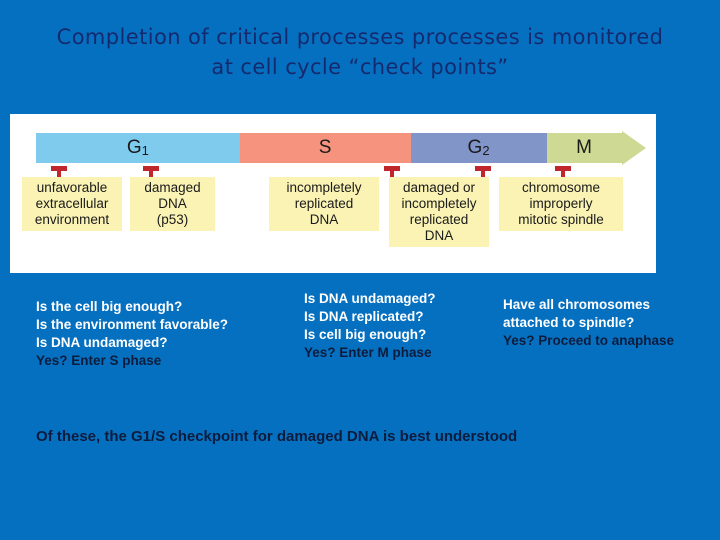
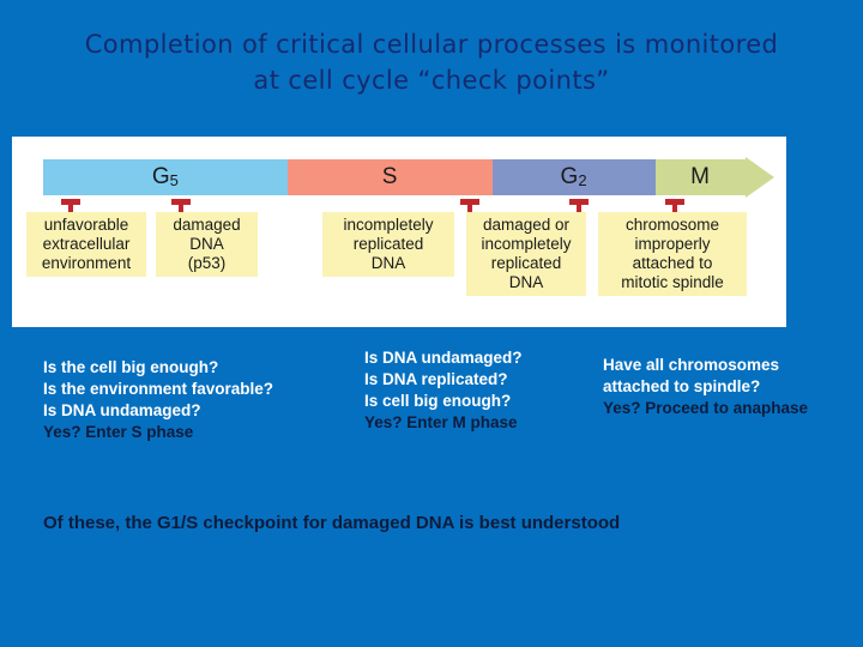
- Completion of critical processes processes is monitored
+ Completion of critical cellular processes is monitored
  at cell cycle “check points”
- G1
+ G5
  S
  G2
  M
  unfavorable
  extracellular
  environment
  damaged
  DNA
  (p53)
  incompletely
  replicated
  DNA
  damaged or
  incompletely
  replicated
  DNA
  chromosome
  improperly
+ attached to
  mitotic spindle
  Is the cell big enough?
  Is the environment favorable?
  Is DNA undamaged?
  Yes? Enter S phase
  Is DNA undamaged?
  Is DNA replicated?
  Is cell big enough?
  Yes? Enter M phase
  Have all chromosomes
  attached to spindle?
  Yes? Proceed to anaphase
  Of these, the G1/S checkpoint for damaged DNA is best understood
